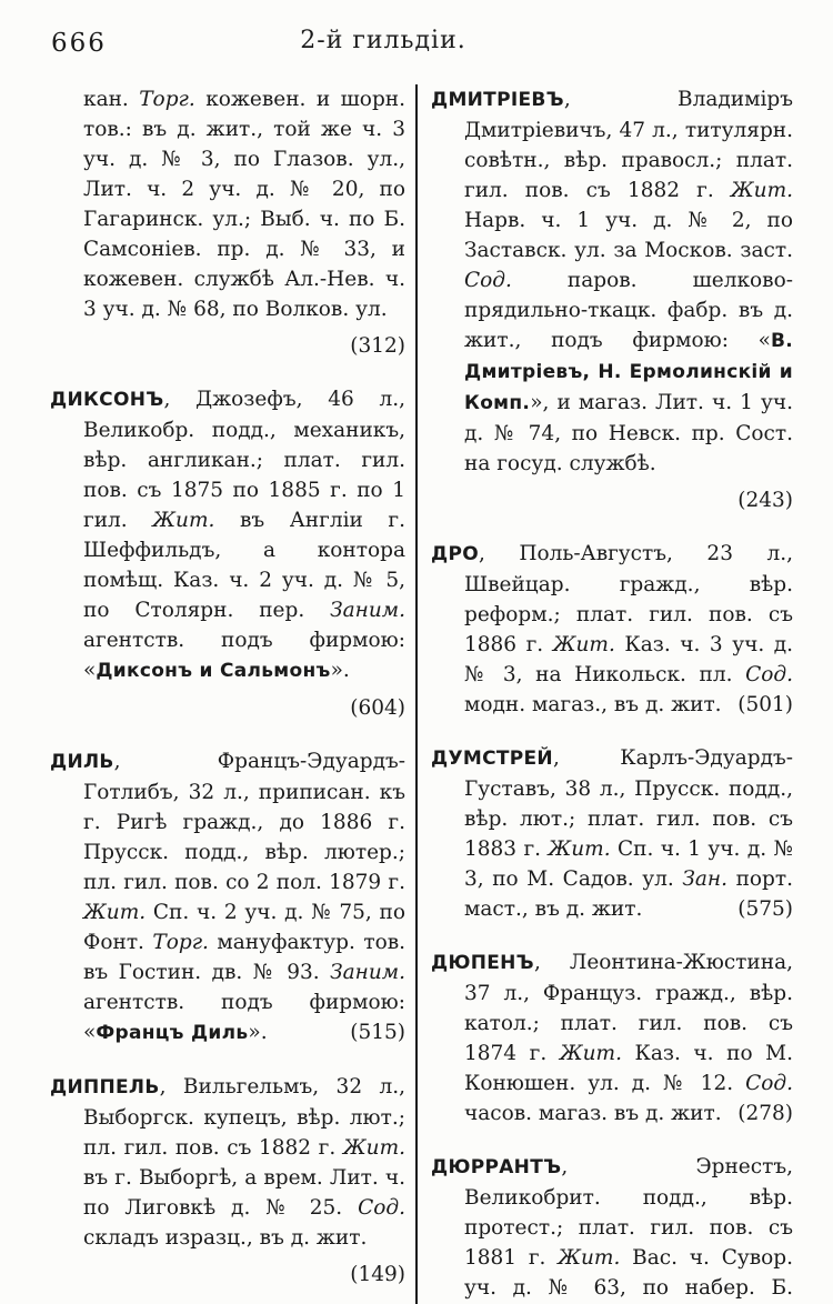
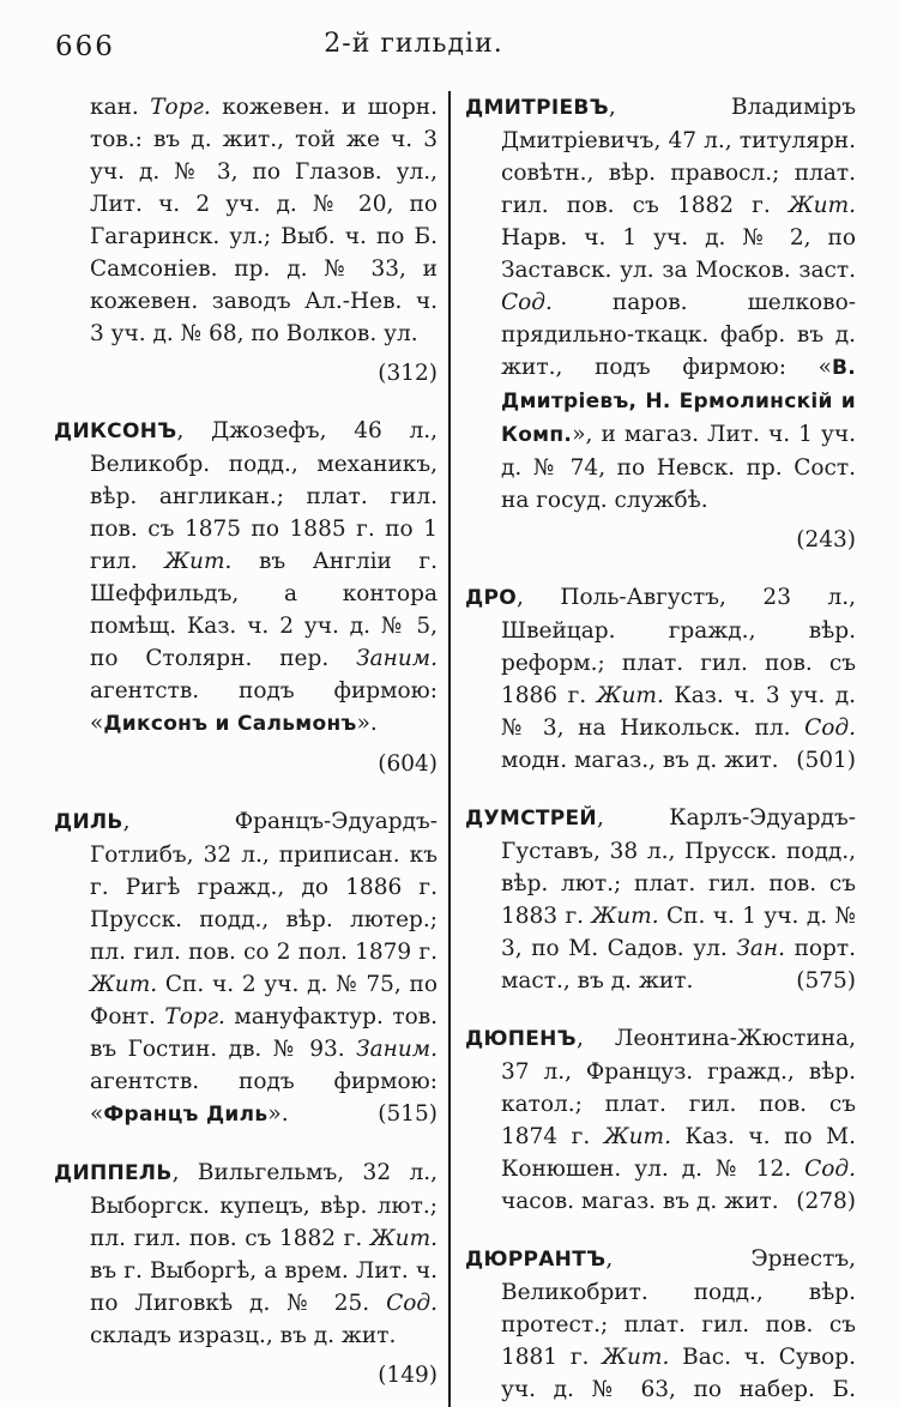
  666
  2-й гильдіи.
- кан. Торг. кожевен. и шорн. тов.: въ д. жит., той же ч. 3 уч. д. № 3, по Глазов. ул., Лит. ч. 2 уч. д. № 20, по Гагаринск. ул.; Выб. ч. по Б. Самсоніев. пр. д. № 33, и кожевен. службѣ Ал.-Нев. ч. 3 уч. д. № 68, по Волков. ул.
+ кан. Торг. кожевен. и шорн. тов.: въ д. жит., той же ч. 3 уч. д. № 3, по Глазов. ул., Лит. ч. 2 уч. д. № 20, по Гагаринск. ул.; Выб. ч. по Б. Самсоніев. пр. д. № 33, и кожевен. заводъ Ал.-Нев. ч. 3 уч. д. № 68, по Волков. ул.
  (312)
  ДИКСОНЪ, Джозефъ, 46 л., Великобр. подд., механикъ, вѣр. англикан.; плат. гил. пов. съ 1875 по 1885 г. по 1 гил. Жит. въ Англіи г. Шеффильдъ, а контора помѣщ. Каз. ч. 2 уч. д. № 5, по Столярн. пер. Заним. агентств. подъ фирмою: «Диксонъ и Сальмонъ».
  (604)
  ДИЛЬ, Францъ-Эдуардъ-Готлибъ, 32 л., приписан. къ г. Ригѣ гражд., до 1886 г. Прусск. подд., вѣр. лютер.; пл. гил. пов. со 2 пол. 1879 г. Жит. Сп. ч. 2 уч. д. № 75, по Фонт. Торг. мануфактур. тов. въ Гостин. дв. № 93. Заним. агентств. подъ фирмою: «Францъ Диль».
  (515)
  ДИППЕЛЬ, Вильгельмъ, 32 л., Выборгск. купецъ, вѣр. лют.; пл. гил. пов. съ 1882 г. Жит. въ г. Выборгѣ, а врем. Лит. ч. по Лиговкѣ д. № 25. Сод. складъ изразц., въ д. жит.
  (149)
  ДМИТРІЕВЪ, Владиміръ Дмитріевичъ, 47 л., титулярн. совѣтн., вѣр. правосл.; плат. гил. пов. съ 1882 г. Жит. Нарв. ч. 1 уч. д. № 2, по Заставск. ул. за Москов. заст. Сод. паров. шелково-прядильно-ткацк. фабр. въ д. жит., подъ фирмою: «В. Дмитріевъ, Н. Ермолинскій и Комп.», и магаз. Лит. ч. 1 уч. д. № 74, по Невск. пр. Сост. на госуд. службѣ.
  (243)
  ДРО, Поль-Августъ, 23 л., Швейцар. гражд., вѣр. реформ.; плат. гил. пов. съ 1886 г. Жит. Каз. ч. 3 уч. д. № 3, на Никольск. пл. Сод. модн. магаз., въ д. жит.
  (501)
  ДУМСТРЕЙ, Карлъ-Эдуардъ-Густавъ, 38 л., Прусск. подд., вѣр. лют.; плат. гил. пов. съ 1883 г. Жит. Сп. ч. 1 уч. д. № 3, по М. Садов. ул. Зан. порт. маст., въ д. жит.
  (575)
  ДЮПЕНЪ, Леонтина-Жюстина, 37 л., Француз. гражд., вѣр. катол.; плат. гил. пов. съ 1874 г. Жит. Каз. ч. по М. Конюшен. ул. д. № 12. Сод. часов. магаз. въ д. жит.
  (278)
  ДЮРРАНТЪ, Эрнестъ, Великобрит. подд., вѣр. протест.; плат. гил. пов. съ 1881 г. Жит. Вас. ч. Сувор. уч. д. № 63, по набер. Б.
